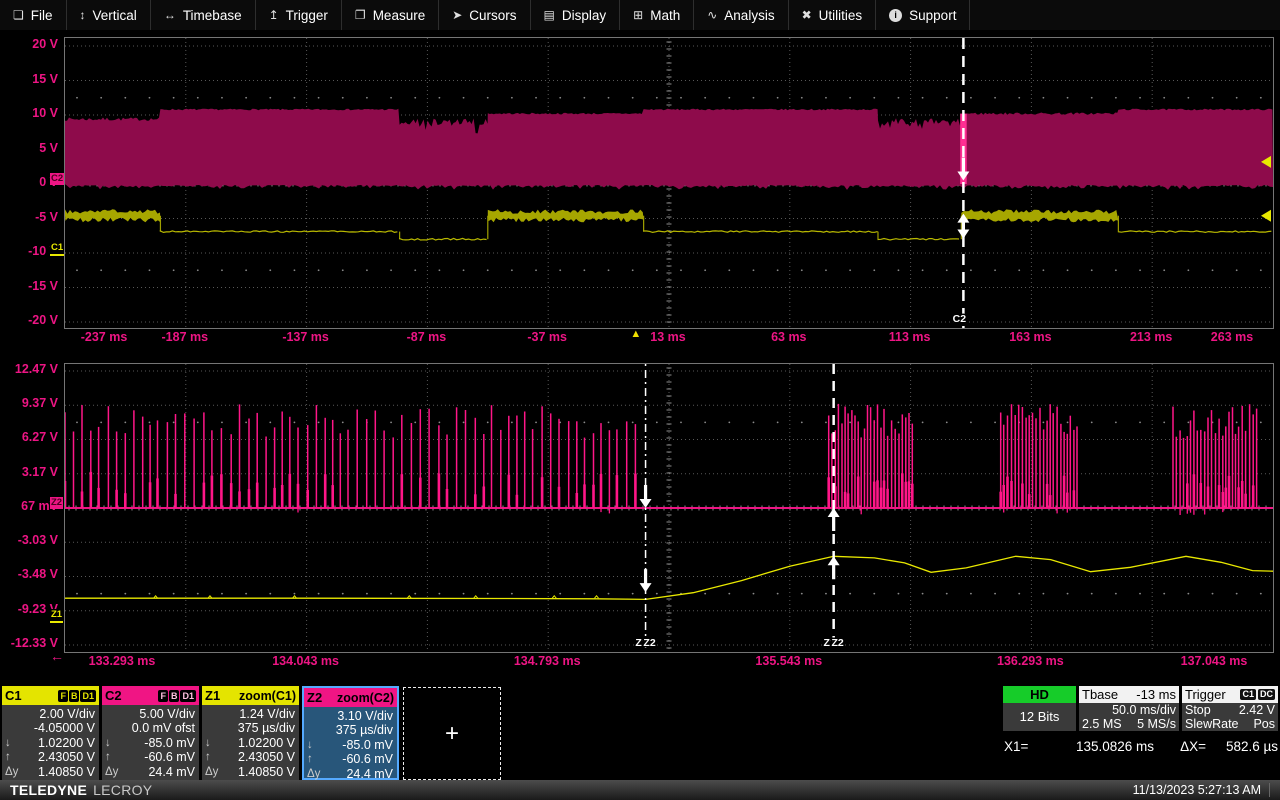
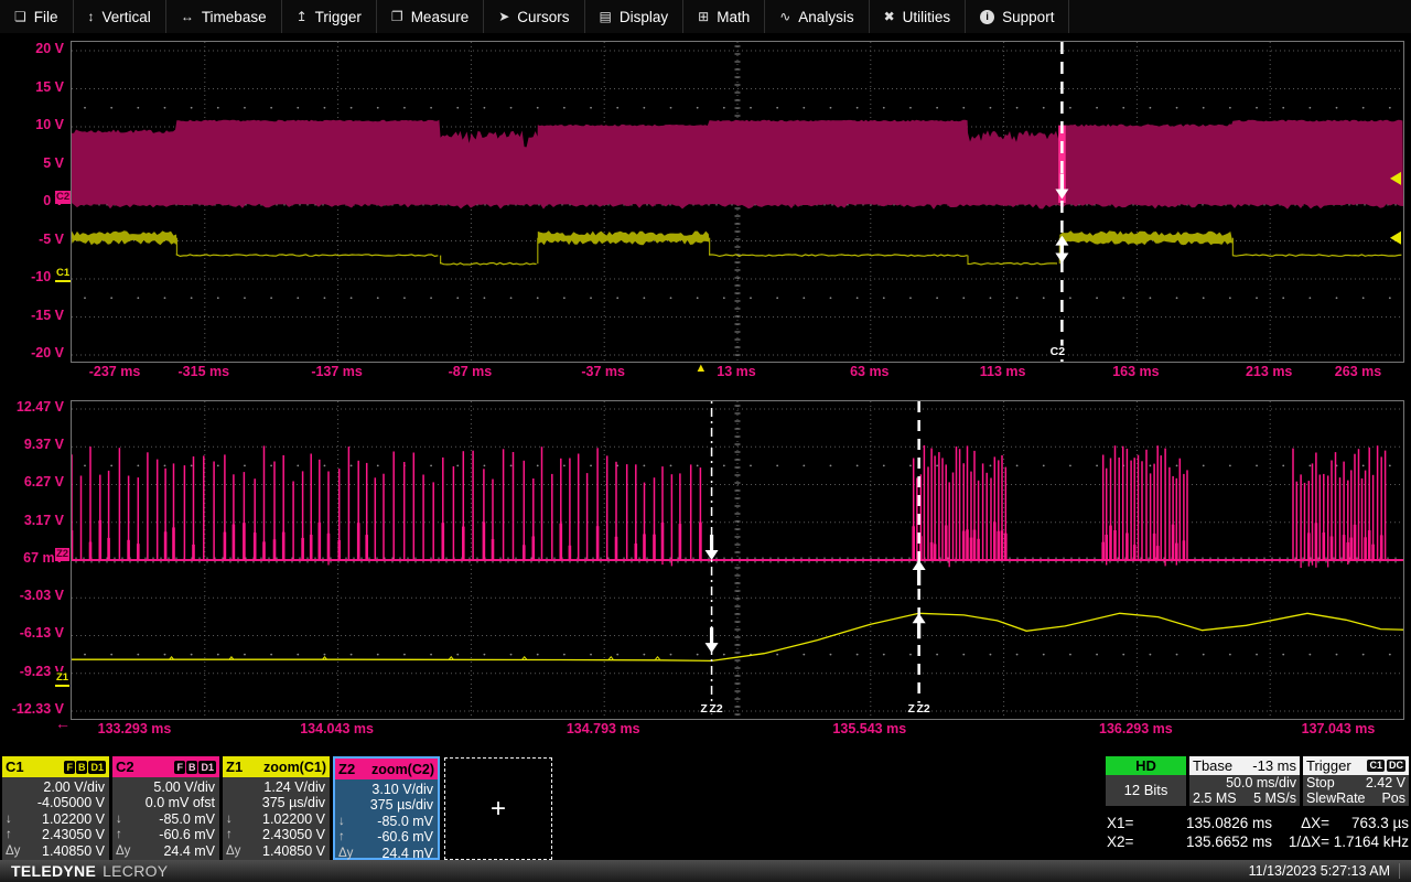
  ❏
  File
  ↕
  Vertical
  ↔
  Timebase
  ↥
  Trigger
  ❐
  Measure
  ➤
  Cursors
  ▤
  Display
  ⊞
  Math
  ∿
  Analysis
  ✖
  Utilities
  i
  Support
  C2
  C2
  C1
  Z1
  Z2
  Z1
  Z2
  Z2
  Z1
  C1
  F
  B
  D1
  2.00 V/div
  -4.05000 V
  ↓
  1.02200 V
  ↑
  2.43050 V
  Δy
  1.40850 V
  C2
  F
  B
  D1
  5.00 V/div
  0.0 mV ofst
  ↓
  -85.0 mV
  ↑
  -60.6 mV
  Δy
  24.4 mV
  Z1
  zoom(C1)
  1.24 V/div
  375 µs/div
  ↓
  1.02200 V
  ↑
  2.43050 V
  Δy
  1.40850 V
  Z2
  zoom(C2)
  3.10 V/div
  375 µs/div
  ↓
  -85.0 mV
  ↑
  -60.6 mV
  Δy
  24.4 mV
  +
  HD
  12 Bits
  Tbase
  -13 ms
  50.0 ms/div
  2.5 MS
  5 MS/s
  Trigger
  C1
  DC
  Stop
  2.42 V
  SlewRate
  Pos
  X1=
  135.0826 ms
  ΔX=
- 582.6 µs
+ 763.3 µs
+ X2=
+ 135.6652 ms
+ 1/ΔX=
+ 1.7164 kHz
  TELEDYNE
  LECROY
  11/13/2023 5:27:13 AM
  ▲
  20 V
  15 V
  10 V
  5 V
  -5 V
  -10
  -15 V
  -20 V
  -237 ms
- -187 ms
+ -315 ms
  -137 ms
  -87 ms
  -37 ms
  13 ms
  63 ms
  113 ms
  163 ms
  213 ms
  263 ms
  ←
  12.47 V
  9.37 V
  6.27 V
  3.17 V
  67 m
  -3.03 V
- -3.48 V
+ -6.13 V
  -9.23
  -12.33 V
  133.293 ms
  134.043 ms
  134.793 ms
  135.543 ms
  136.293 ms
  137.043 ms
